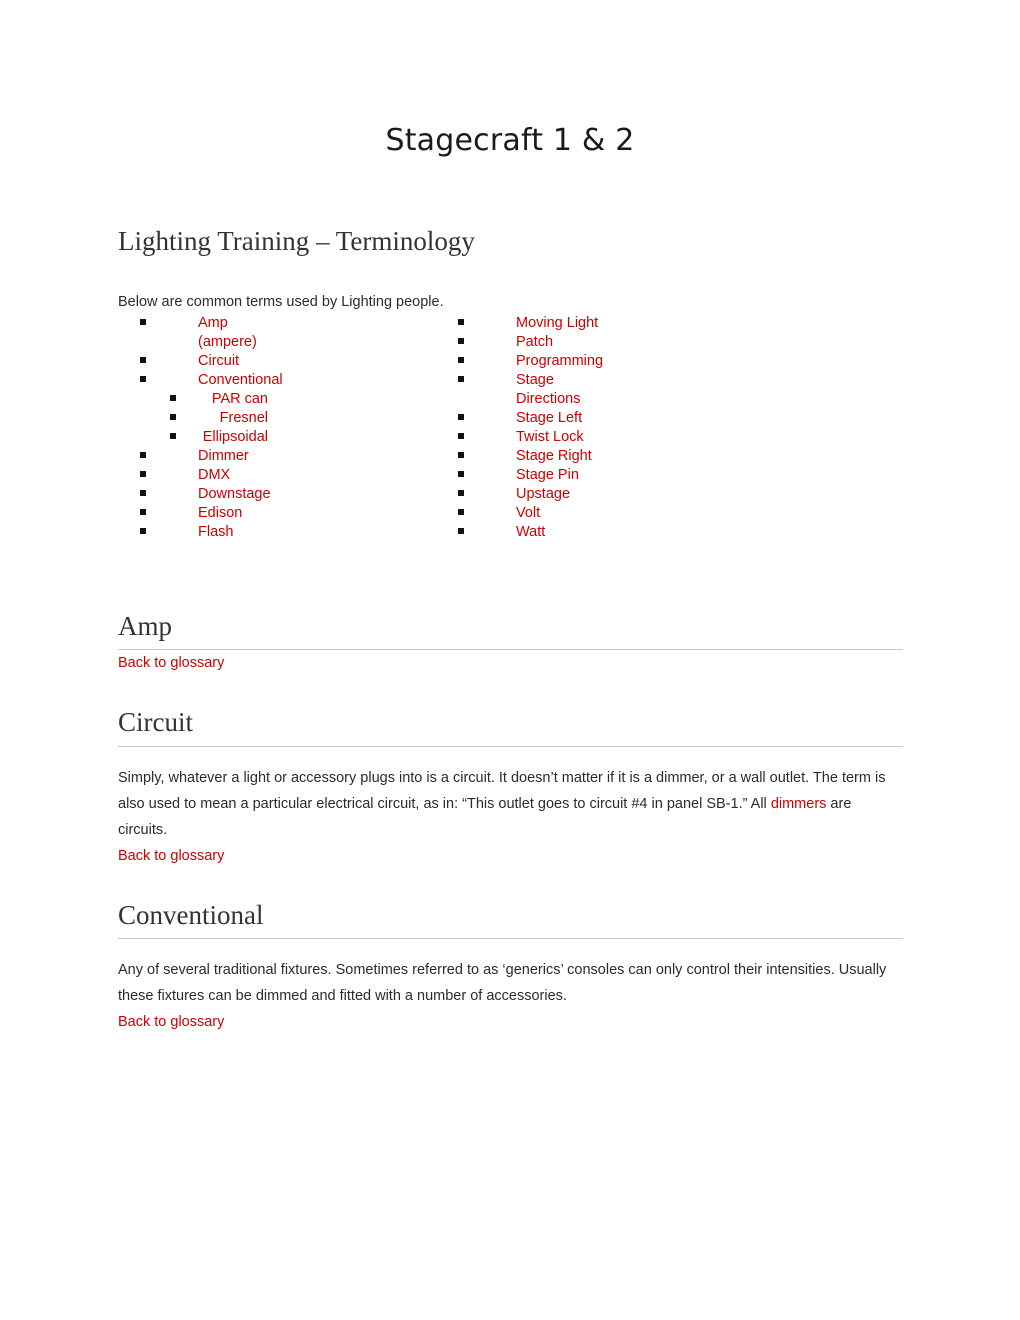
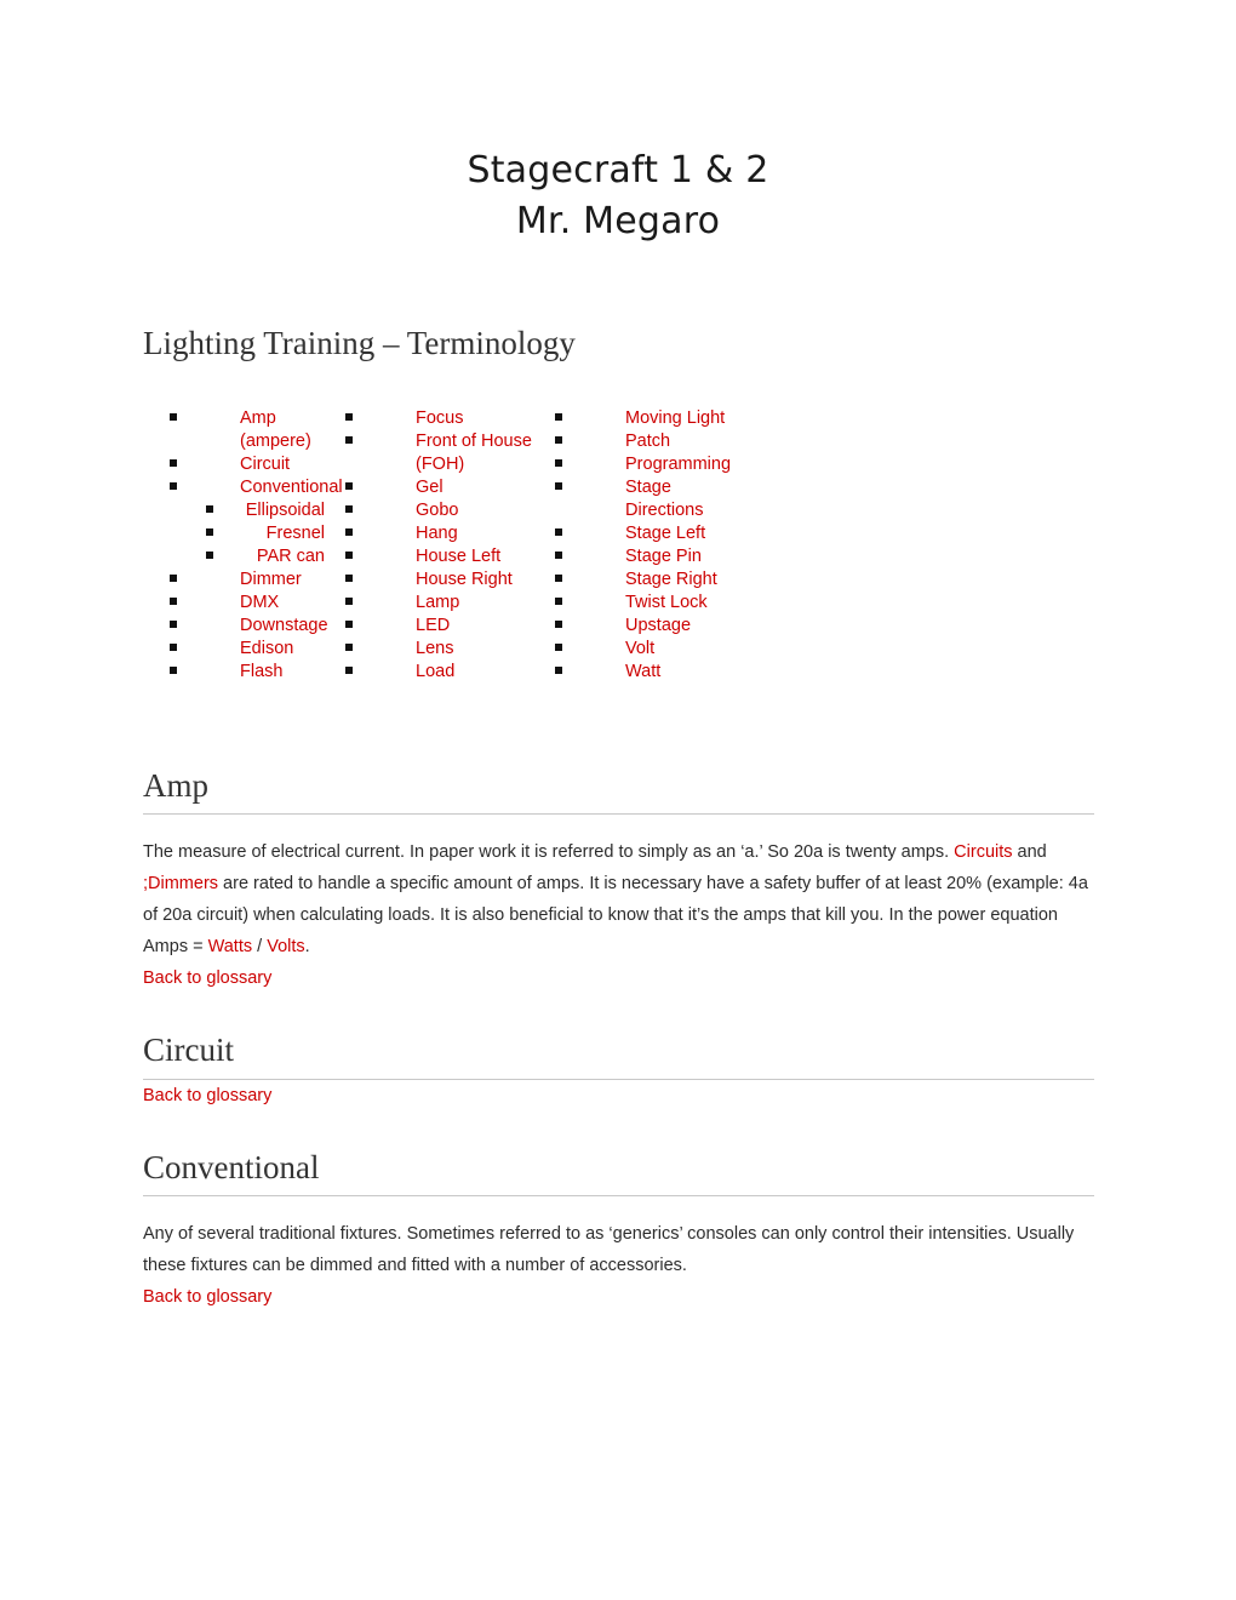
  Stagecraft 1 & 2
+ Mr. Megaro
  Lighting Training – Terminology
- Below are common terms used by Lighting people.
  Amp (ampere)
  Circuit
  Conventional
- PAR can
+ Ellipsoidal
  Fresnel
- Ellipsoidal
+ PAR can
  Dimmer
  DMX
  Downstage
  Edison
  Flash
+ Focus
+ Front of House (FOH)
+ Gel
+ Gobo
+ Hang
+ House Left
+ House Right
+ Lamp
+ LED
+ Lens
+ Load
  Moving Light
  Patch
  Programming
  Stage Directions
  Stage Left
- Twist Lock
+ Stage Pin
  Stage Right
- Stage Pin
+ Twist Lock
  Upstage
  Volt
  Watt
  Amp
+ The measure of electrical current. In paper work it is referred to simply as an ‘a.’ So 20a is twenty amps. Circuits and ;Dimmers are rated to handle a specific amount of amps. It is necessary have a safety buffer of at least 20% (example: 4a of 20a circuit) when calculating loads. It is also beneficial to know that it’s the amps that kill you. In the power equation Amps = Watts / Volts.
  Back to glossary
  Circuit
- Simply, whatever a light or accessory plugs into is a circuit. It doesn’t matter if it is a dimmer, or a wall outlet. The term is also used to mean a particular electrical circuit, as in: “This outlet goes to circuit #4 in panel SB-1.” All dimmers are circuits.
  Back to glossary
  Conventional
  Any of several traditional fixtures. Sometimes referred to as ‘generics’ consoles can only control their intensities. Usually these fixtures can be dimmed and fitted with a number of accessories.
  Back to glossary
